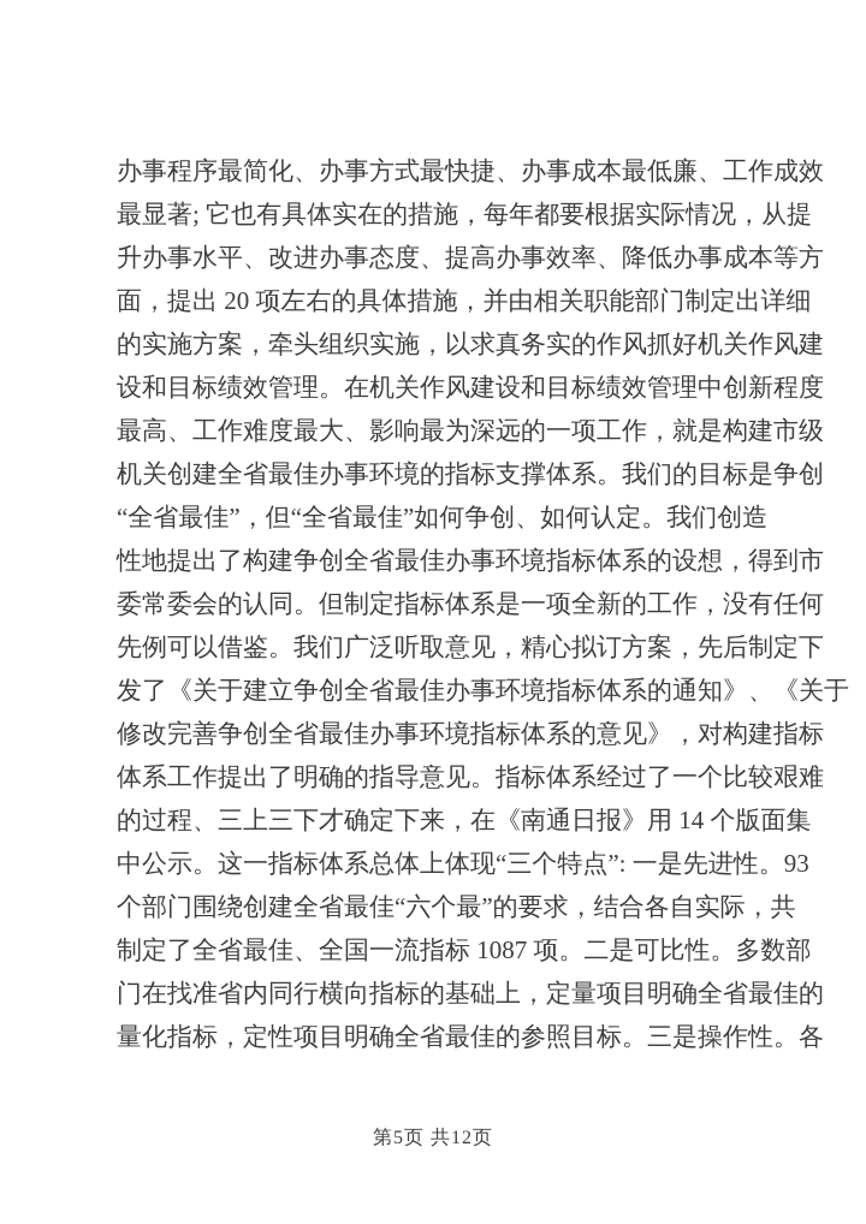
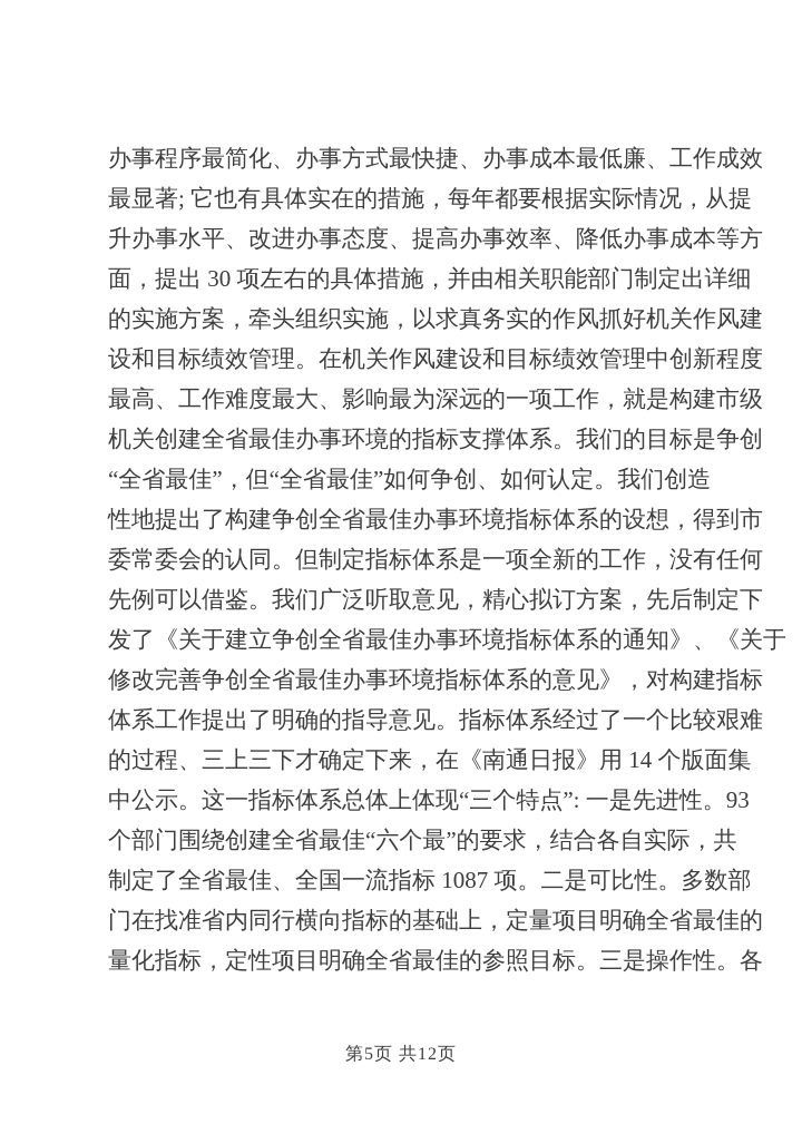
  办事程序最简化、办事方式最快捷、办事成本最低廉、工作成效
  最显著; 它也有具体实在的措施，每年都要根据实际情况，从提
  升办事水平、改进办事态度、提高办事效率、降低办事成本等方
- 面，提出 20 项左右的具体措施，并由相关职能部门制定出详细
+ 面，提出 30 项左右的具体措施，并由相关职能部门制定出详细
  的实施方案，牵头组织实施，以求真务实的作风抓好机关作风建
  设和目标绩效管理。在机关作风建设和目标绩效管理中创新程度
  最高、工作难度最大、影响最为深远的一项工作，就是构建市级
  机关创建全省最佳办事环境的指标支撑体系。我们的目标是争创
  “全省最佳”，但“全省最佳”如何争创、如何认定。我们创造
  性地提出了构建争创全省最佳办事环境指标体系的设想，得到市
  委常委会的认同。但制定指标体系是一项全新的工作，没有任何
  先例可以借鉴。我们广泛听取意见，精心拟订方案，先后制定下
  发了《关于建立争创全省最佳办事环境指标体系的通知》、《关于
  修改完善争创全省最佳办事环境指标体系的意见》，对构建指标
  体系工作提出了明确的指导意见。指标体系经过了一个比较艰难
  的过程、三上三下才确定下来，在《南通日报》用 14 个版面集
  中公示。这一指标体系总体上体现“三个特点”: 一是先进性。93
  个部门围绕创建全省最佳“六个最”的要求，结合各自实际，共
  制定了全省最佳、全国一流指标 1087 项。二是可比性。多数部
  门在找准省内同行横向指标的基础上，定量项目明确全省最佳的
  量化指标，定性项目明确全省最佳的参照目标。三是操作性。各
  第5页 共12页
